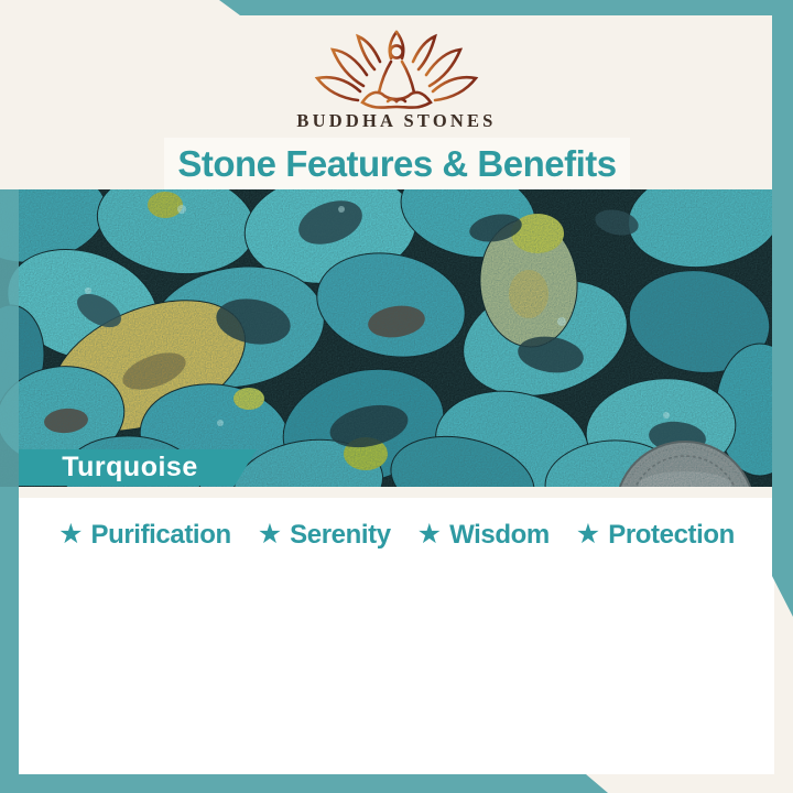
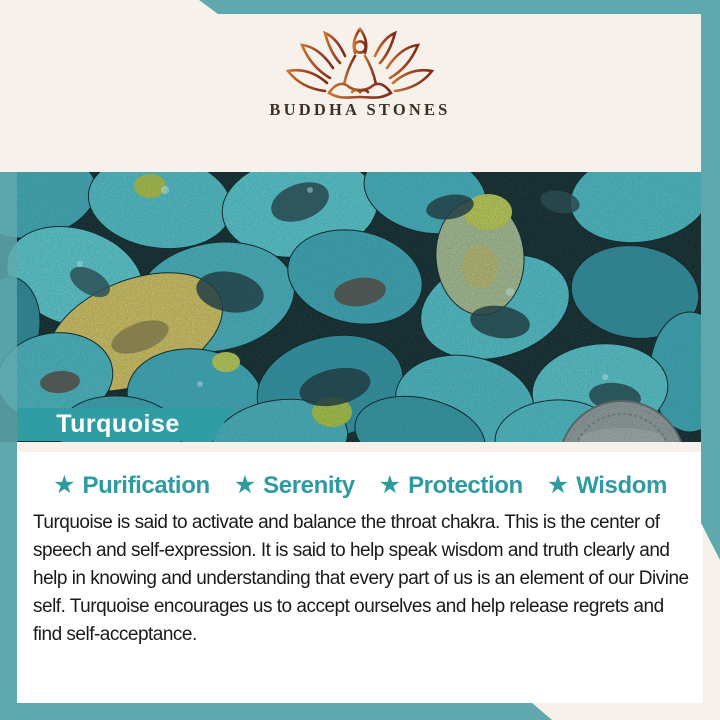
  BUDDHA STONES
- Stone Features & Benefits
  Turquoise
  ★
  Purification
  ★
  Serenity
  ★
- Wisdom
+ Protection
  ★
- Protection
+ Wisdom
+ Turquoise is said to activate and balance the throat chakra. This is the center of speech and self-expression. It is said to help speak wisdom and truth clearly and help in knowing and understanding that every part of us is an element of our Divine self. Turquoise encourages us to accept ourselves and help release regrets and find self-acceptance.
